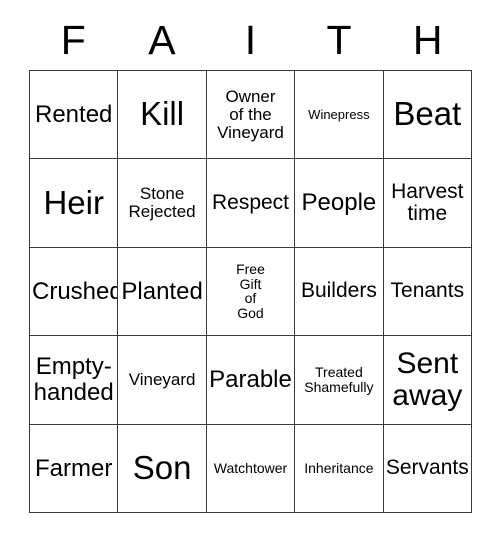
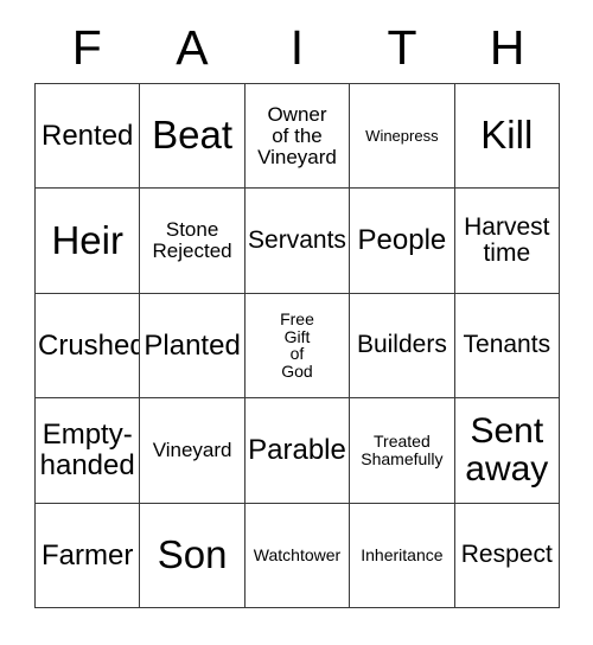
  F
  A
  I
  T
  H
  Rented
- Kill
+ Beat
  Owner
  of the
  Vineyard
  Winepress
- Beat
+ Kill
  Heir
  Stone
  Rejected
- Respect
+ Servants
  People
  Harvest
  time
  Crushed
  Planted
  Free
  Gift
  of
  God
  Builders
  Tenants
  Empty-
  handed
  Vineyard
  Parable
  Treated
  Shamefully
  Sent
  away
  Farmer
  Son
  Watchtower
  Inheritance
- Servants
+ Respect
